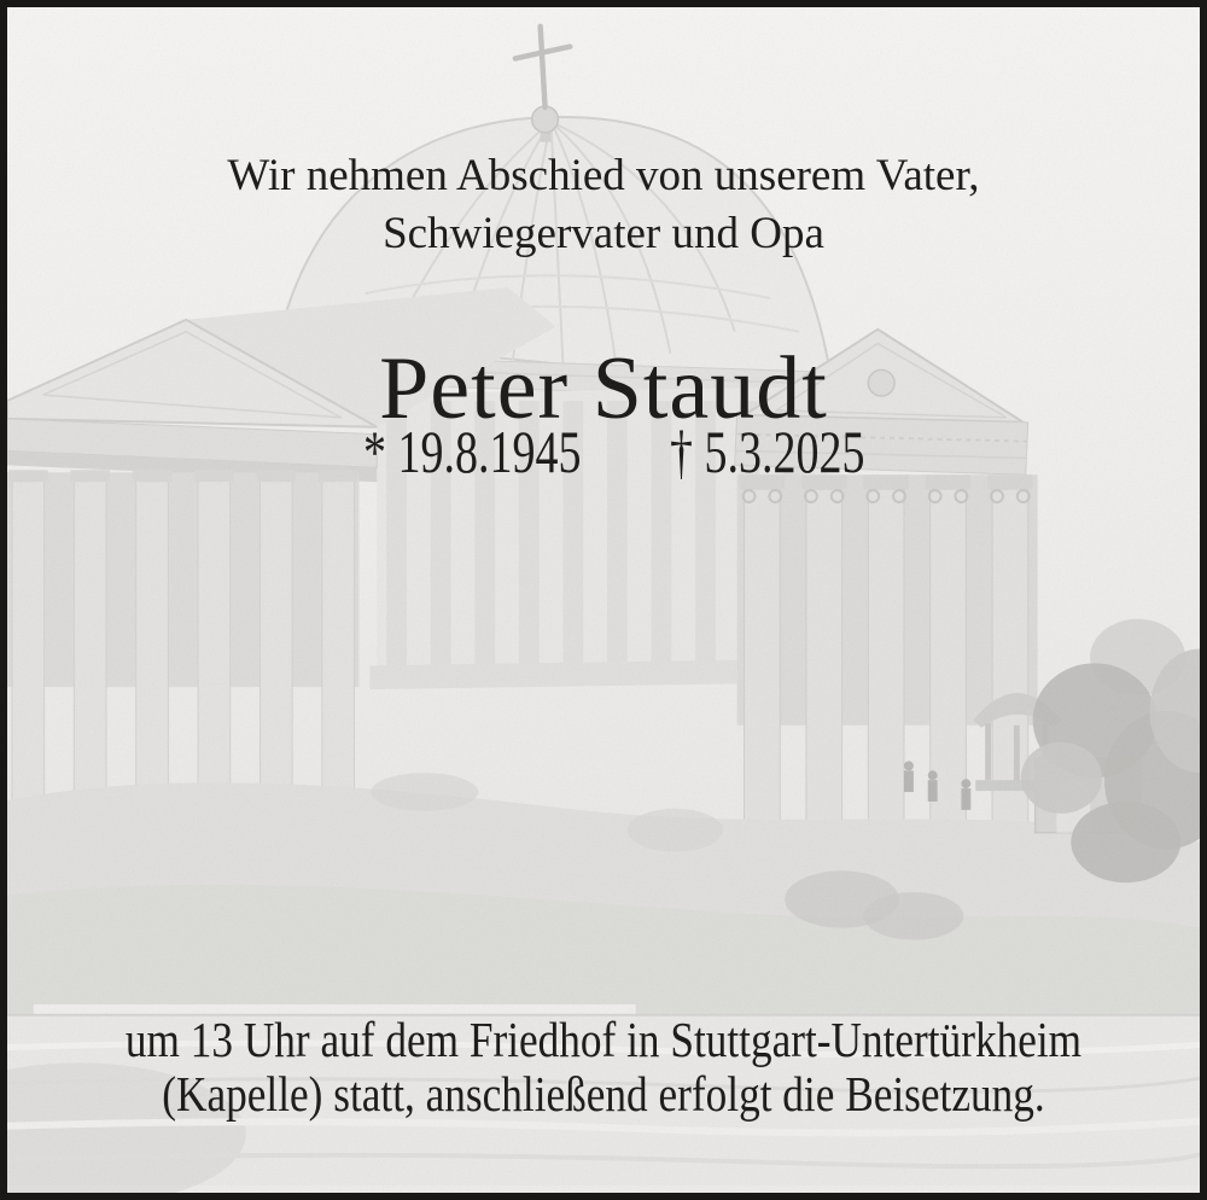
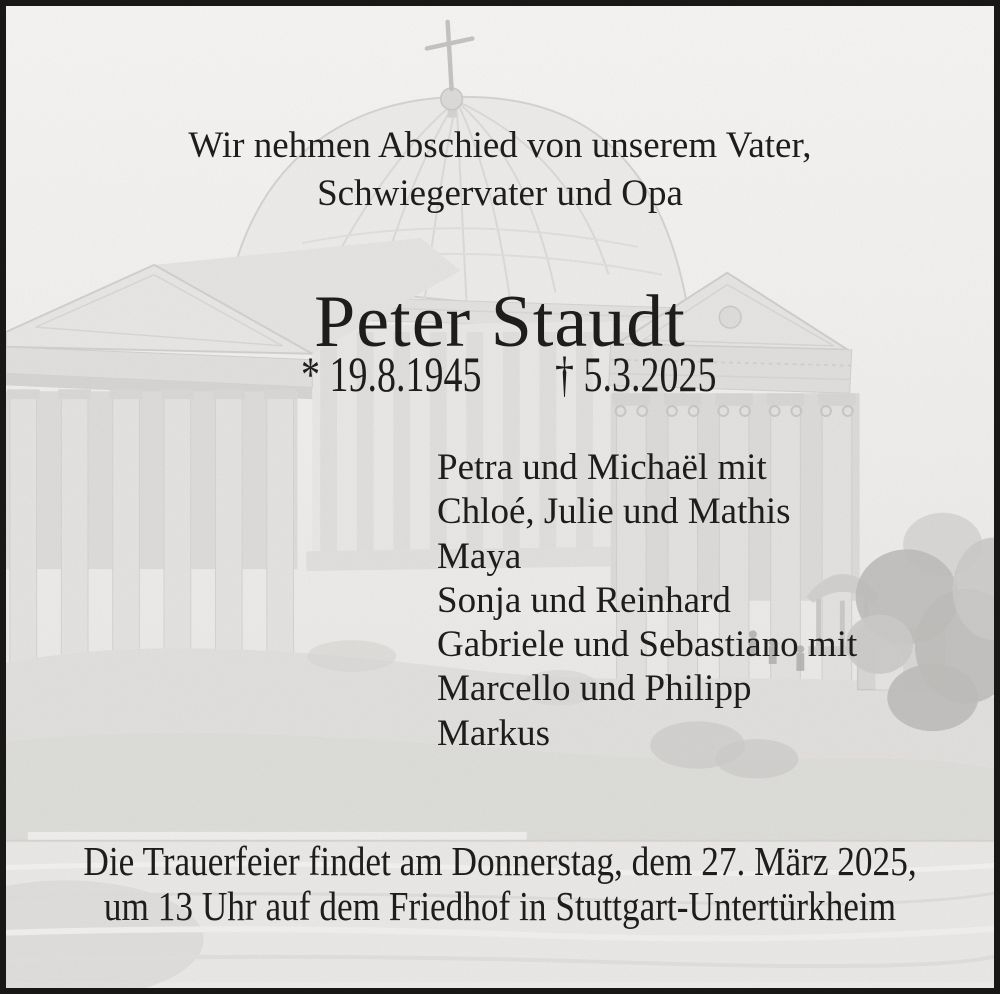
  Wir nehmen Abschied von unserem Vater,
  Schwiegervater und Opa
  Peter Staudt
  * 19.8.1945
  † 5.3.2025
+ Petra und Michaël mit
+ Chloé, Julie und Mathis
+ Maya
+ Sonja und Reinhard
+ Gabriele und Sebastiano mit
+ Marcello und Philipp
+ Markus
+ Die Trauerfeier findet am Donnerstag, dem 27. März 2025,
  um 13 Uhr auf dem Friedhof in Stuttgart-Untertürkheim
- (Kapelle) statt, anschließend erfolgt die Beisetzung.
